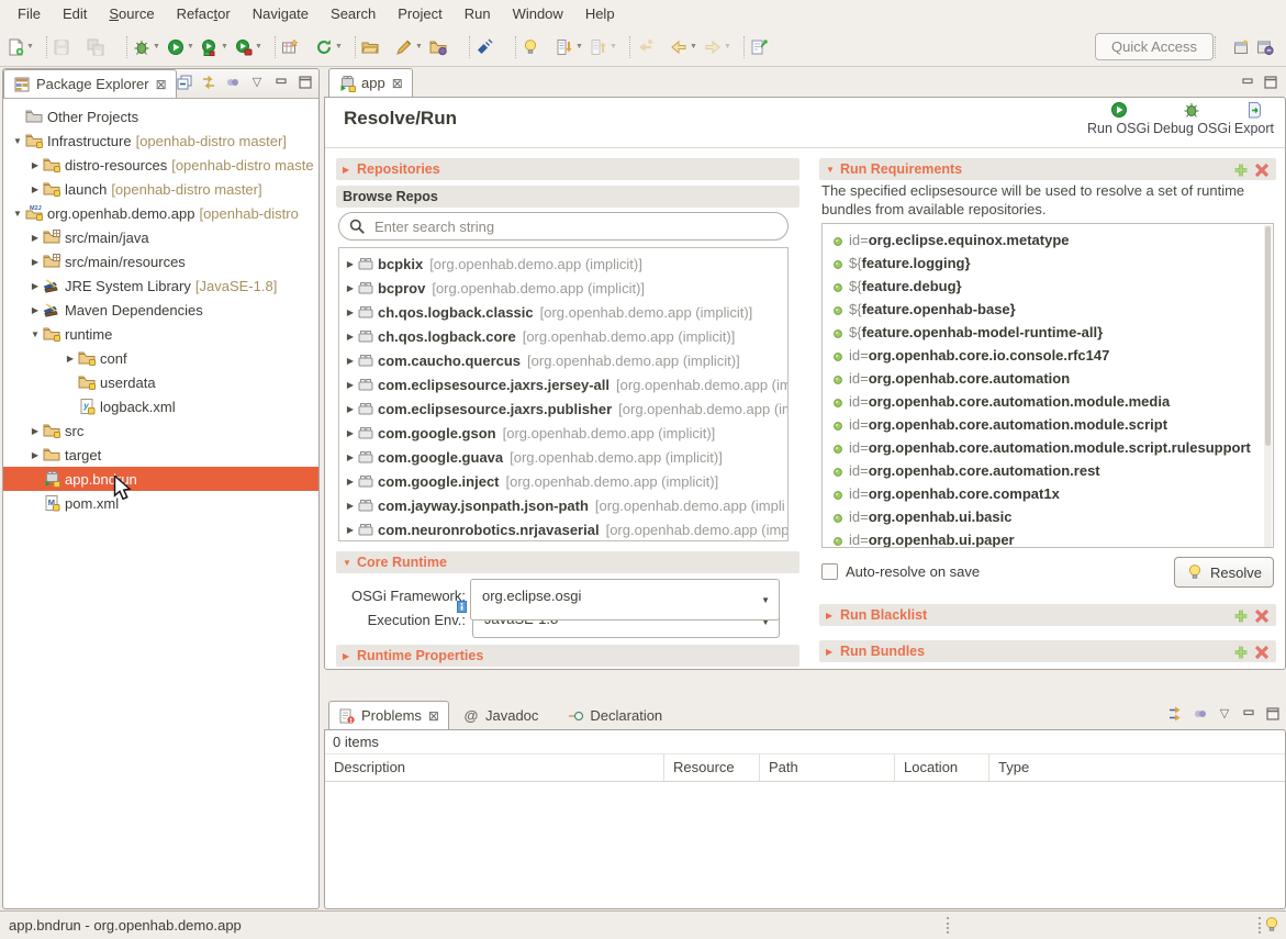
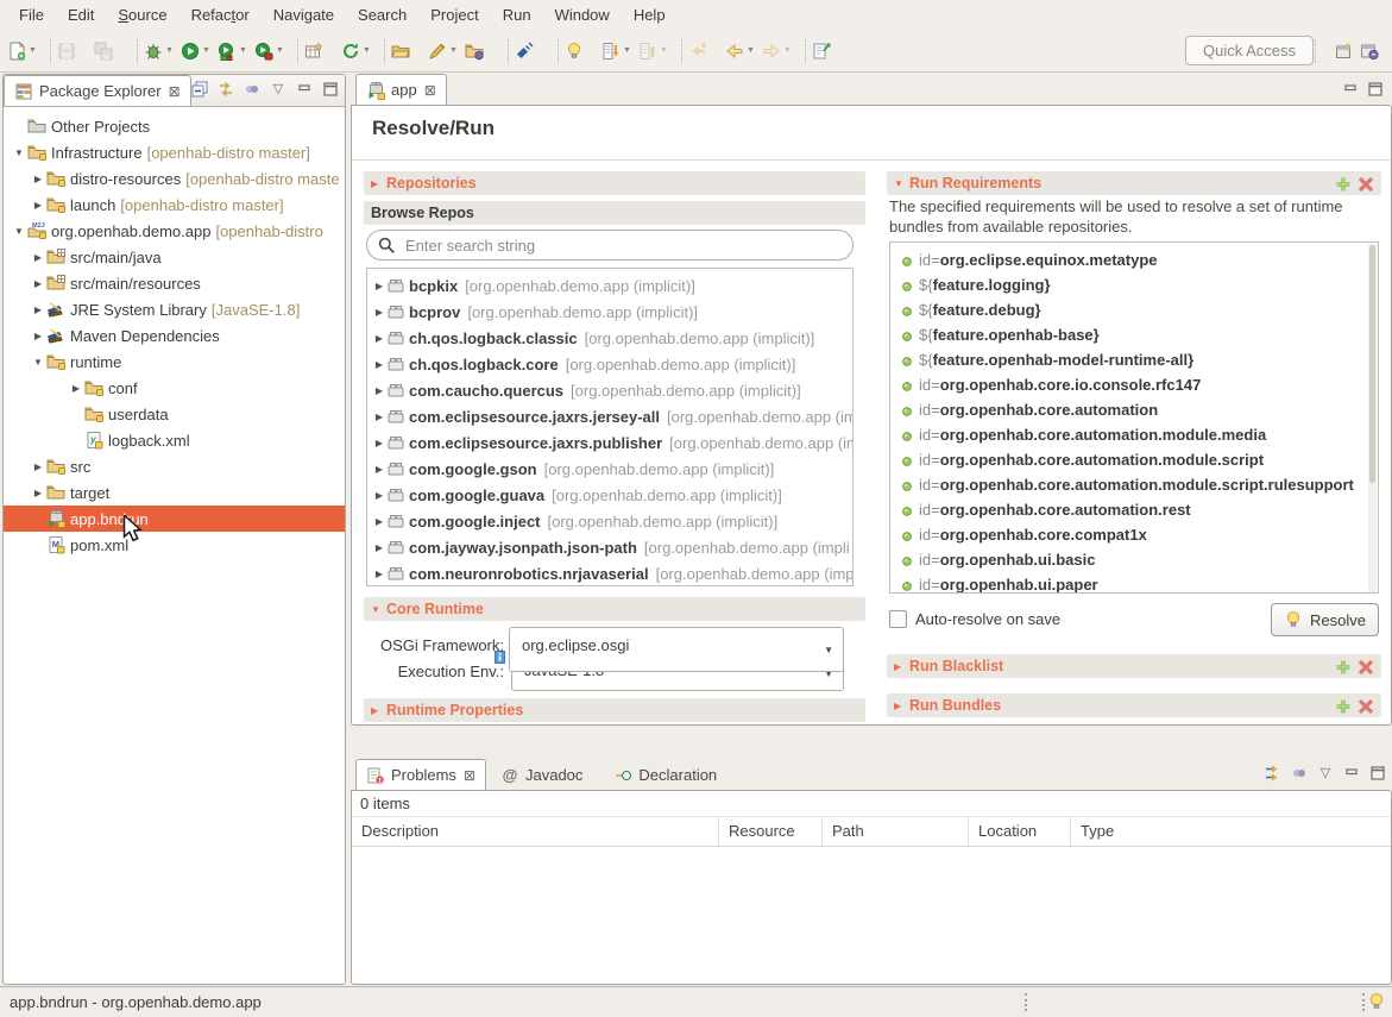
  File
  Edit
  Source
  Refactor
  Navigate
  Search
  Project
  Run
  Window
  Help
  Quick Access
  Package Explorer
  ⊠
  ▽
  Other Projects
  ▼
  Infrastructure
  [openhab-distro master]
  ▶
  distro-resources
  [openhab-distro maste
  ▶
  launch
  [openhab-distro master]
  ▼
  org.openhab.demo.app
  [openhab-distro
  ▶
  src/main/java
  ▶
  src/main/resources
  ▶
  JRE System Library
  [JavaSE-1.8]
  ▶
  Maven Dependencies
  ▼
  runtime
  ▶
  conf
  userdata
  y
  logback.xml
  ▶
  src
  ▶
  target
  app.bndun
  M
  pom.xml
  app
  ⊠
  Resolve/Run
- Run OSGi
- Debug OSGi
- Export
  ▶
  Repositories
  Browse Repos
  Enter search string
  ▶
  bcpkix
  [org.openhab.demo.app (implicit)]
  ▶
  bcprov
  [org.openhab.demo.app (implicit)]
  ▶
  ch.qos.logback.classic
  [org.openhab.demo.app (implicit)]
  ▶
  ch.qos.logback.core
  [org.openhab.demo.app (implicit)]
  ▶
  com.caucho.quercus
  [org.openhab.demo.app (implicit)]
  ▶
  com.eclipsesource.jaxrs.jersey-all
  [org.openhab.demo.app (im
  ▶
  com.eclipsesource.jaxrs.publisher
  [org.openhab.demo.app (i
  ▶
  com.google.gson
  [org.openhab.demo.app (implicit)]
  ▶
  com.google.guava
  [org.openhab.demo.app (implicit)]
  ▶
  com.google.inject
  [org.openhab.demo.app (implicit)]
  ▶
  com.jayway.jsonpath.json-path
  [org.openhab.demo.app (impli
  ▶
  com.neuronrobotics.nrjavaserial
  [org.openhab.demo.app (imp
  ▼
  Core Runtime
  OSGi Framework:
  org.eclipse.osgi
  ▼
  Execution Env.:
  ▼
  ▶
  Runtime Properties
  ▼
  Run Requirements
- The specified eclipsesource will be used to resolve a set of runtime bundles from available repositories.
+ The specified requirements will be used to resolve a set of runtime bundles from available repositories.
  id=
  org.eclipse.equinox.metatype
  ${
  feature.logging
  }
  ${
  feature.debug
  }
  ${
  feature.openhab-base
  }
  ${
  feature.openhab-model-runtime-all
  }
  id=
  org.openhab.core.io.console.rfc147
  id=
  org.openhab.core.automation
  id=
  org.openhab.core.automation.module.media
  id=
  org.openhab.core.automation.module.script
  id=
  org.openhab.core.automation.module.script.rulesupport
  id=
  org.openhab.core.automation.rest
  id=
  org.openhab.core.compat1x
  id=
  org.openhab.ui.basic
  id=
  org.openhab.ui.paper
  Auto-resolve on save
  Resolve
  ▶
  Run Blacklist
  ▶
  Run Bundles
  Problems
  ⊠
  @
  Javadoc
  Declaration
  ▽
  0 items
  Description
  Resource
  Path
  Location
  Type
  app.bndrun - org.openhab.demo.app
